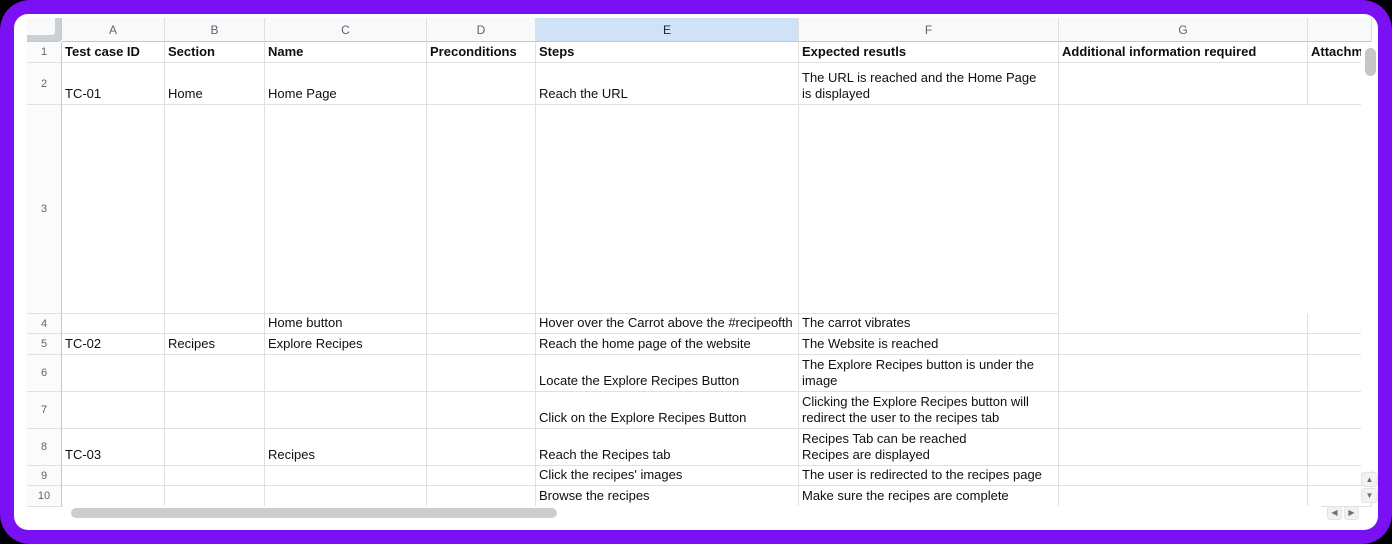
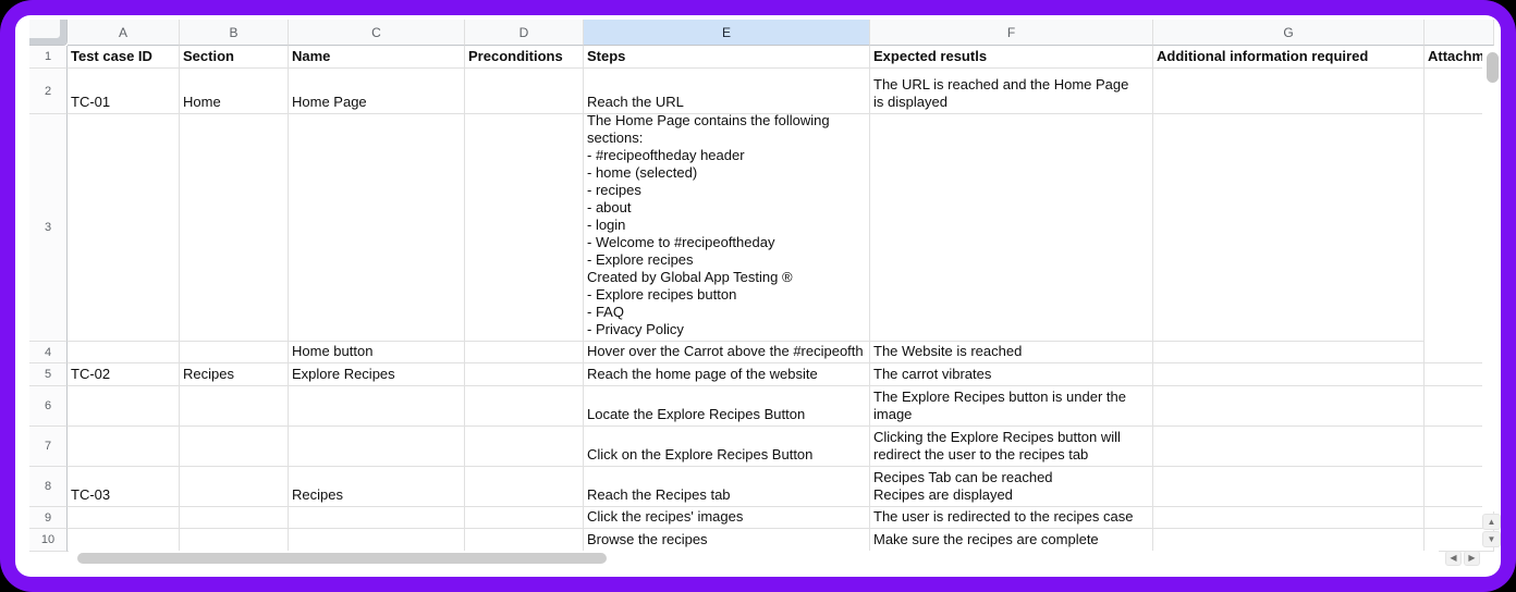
  A
  B
  C
  D
  E
  F
  G
  1
  Test case ID
  Section
  Name
  Preconditions
  Steps
  Expected resutls
  Additional information required
  Attachm
  2
  TC-01
  Home
  Home Page
  Reach the URL
  The URL is reached and the Home Page
  is displayed
  3
+ The Home Page contains the following
+ sections:
+ - #recipeoftheday header
+ - home (selected)
+ - recipes
+ - about
+ - login
+ - Welcome to #recipeoftheday
+ - Explore recipes
+ Created by Global App Testing ®
+ - Explore recipes button
+ - FAQ
+ - Privacy Policy
  4
  Home button
  Hover over the Carrot above the #recipeofth
- The carrot vibrates
+ The Website is reached
  5
  TC-02
  Recipes
  Explore Recipes
  Reach the home page of the website
- The Website is reached
+ The carrot vibrates
  6
  Locate the Explore Recipes Button
  The Explore Recipes button is under the
  image
  7
  Click on the Explore Recipes Button
  Clicking the Explore Recipes button will
  redirect the user to the recipes tab
  8
  TC-03
  Recipes
  Reach the Recipes tab
  Recipes Tab can be reached
  Recipes are displayed
  9
  Click the recipes' images
- The user is redirected to the recipes page
+ The user is redirected to the recipes case
  10
  Browse the recipes
  Make sure the recipes are complete
  ▲
  ▼
  ◀
  ▶
